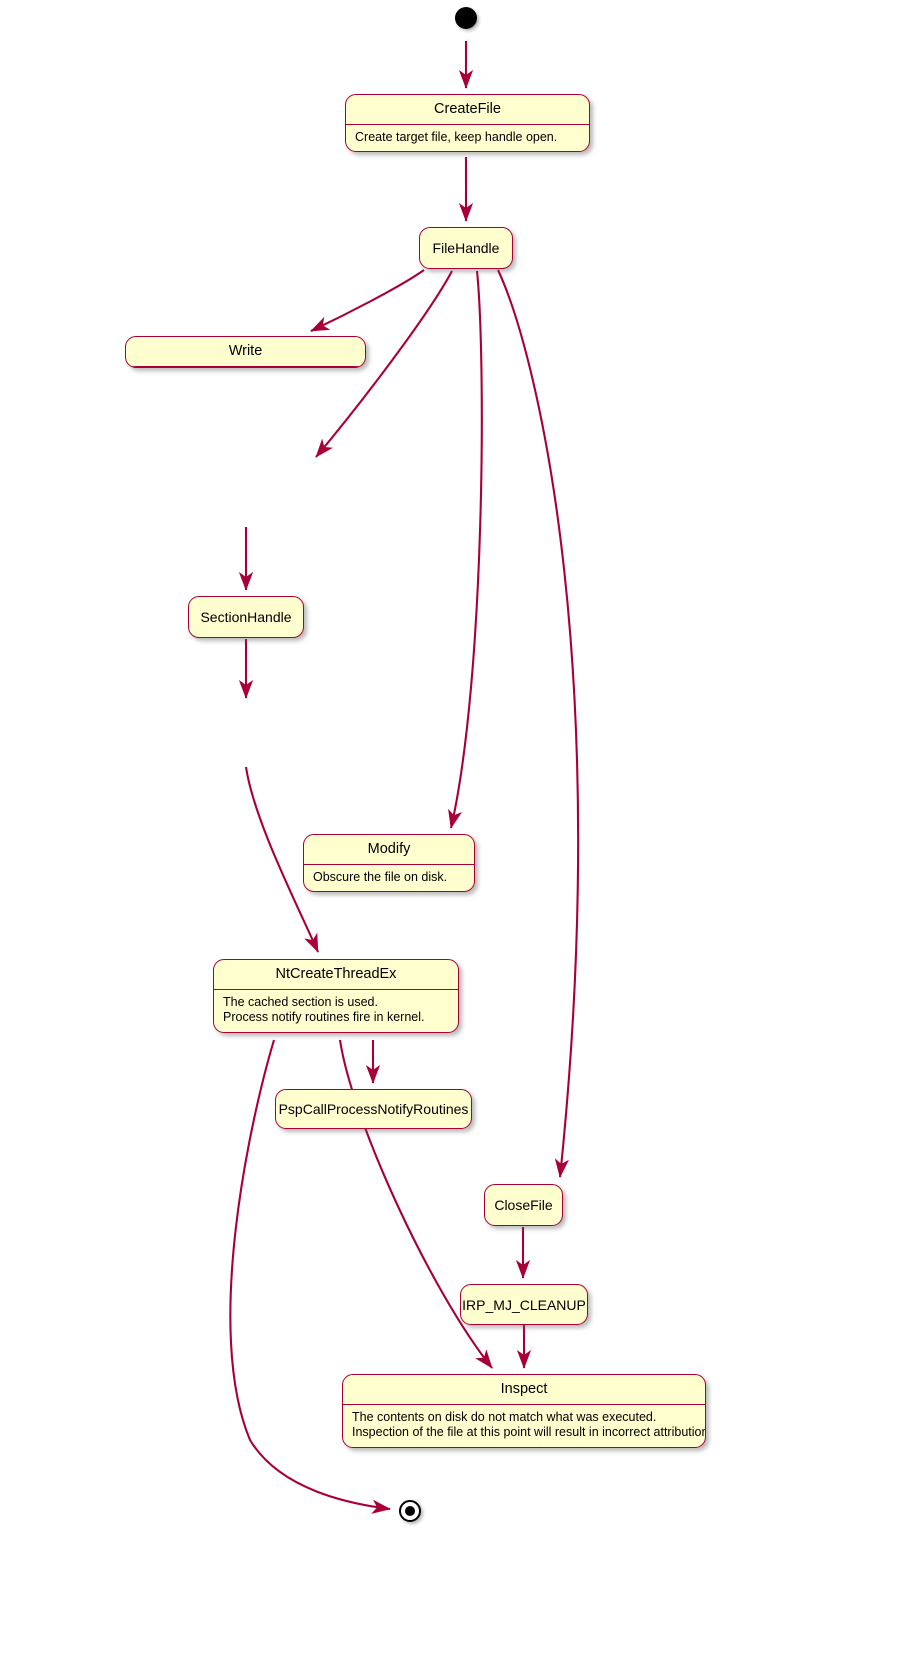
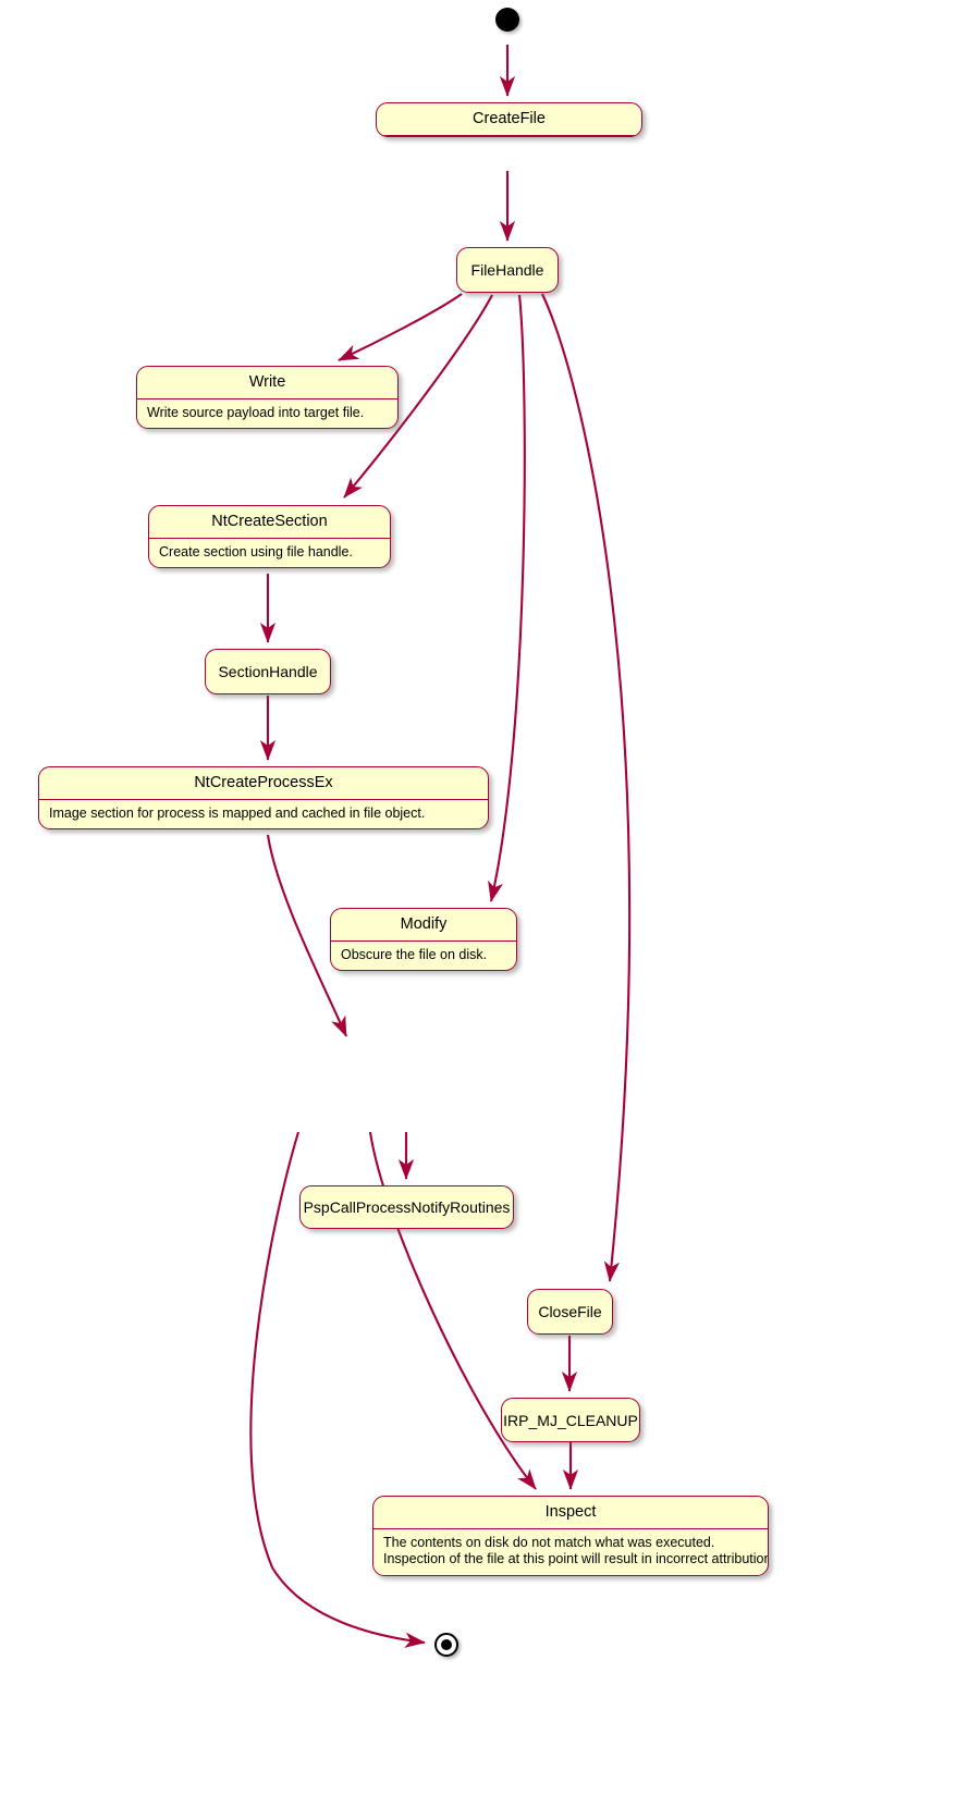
  CreateFile
- Create target file, keep handle open.
  FileHandle
  Write
+ Write source payload into target file.
+ NtCreateSection
+ Create section using file handle.
  SectionHandle
+ NtCreateProcessEx
+ Image section for process is mapped and cached in file object.
  Modify
  Obscure the file on disk.
- NtCreateThreadEx
- The cached section is used.
- Process notify routines fire in kernel.
  PspCallProcessNotifyRoutines
  CloseFile
  IRP_MJ_CLEANUP
  Inspect
  The contents on disk do not match what was executed.
  Inspection of the file at this point will result in incorrect attribution
